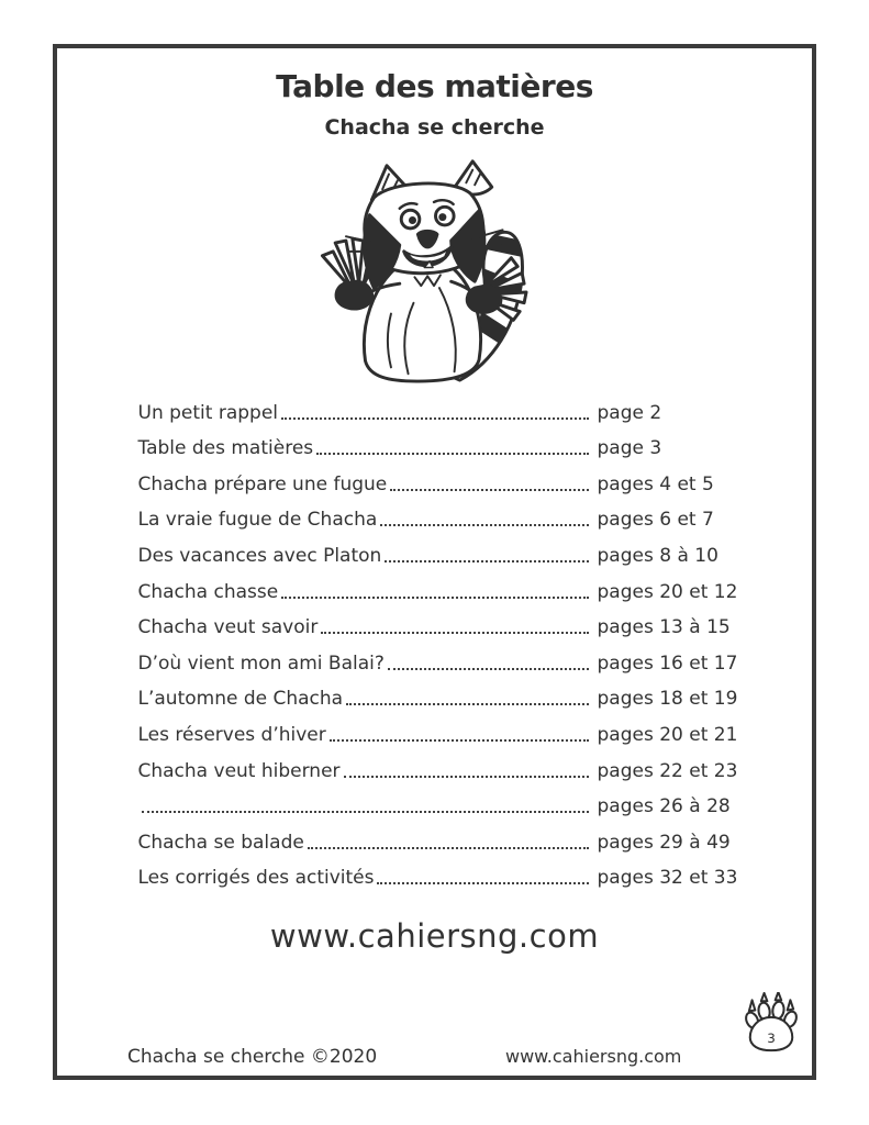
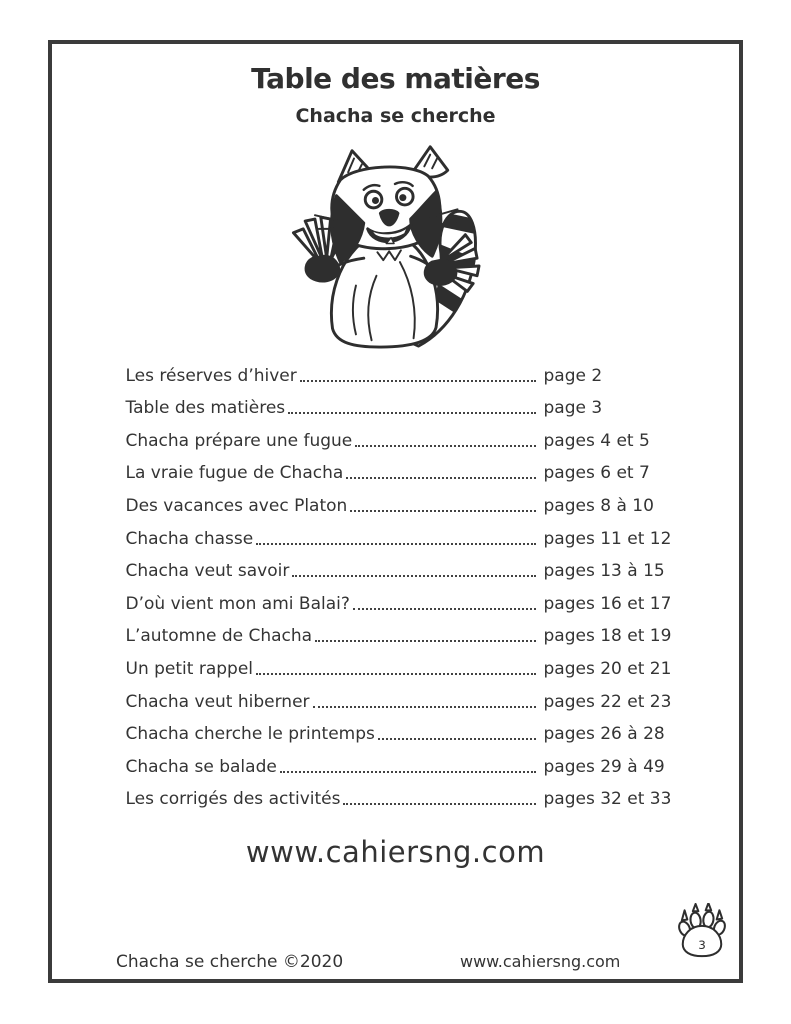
  Table des matières
  Chacha se cherche
- Un petit rappel
+ Les réserves d’hiver
  page 2
  Table des matières
  page 3
  Chacha prépare une fugue
  pages 4 et 5
  La vraie fugue de Chacha
  pages 6 et 7
  Des vacances avec Platon
  pages 8 à 10
  Chacha chasse
- pages 20 et 12
+ pages 11 et 12
  Chacha veut savoir
  pages 13 à 15
  D’où vient mon ami Balai?
  pages 16 et 17
  L’automne de Chacha
  pages 18 et 19
- Les réserves d’hiver
+ Un petit rappel
  pages 20 et 21
  Chacha veut hiberner
  pages 22 et 23
+ Chacha cherche le printemps
  pages 26 à 28
  Chacha se balade
  pages 29 à 49
  Les corrigés des activités
  pages 32 et 33
  www.cahiersng.com
  Chacha se cherche ©2020
  www.cahiersng.com
  3
